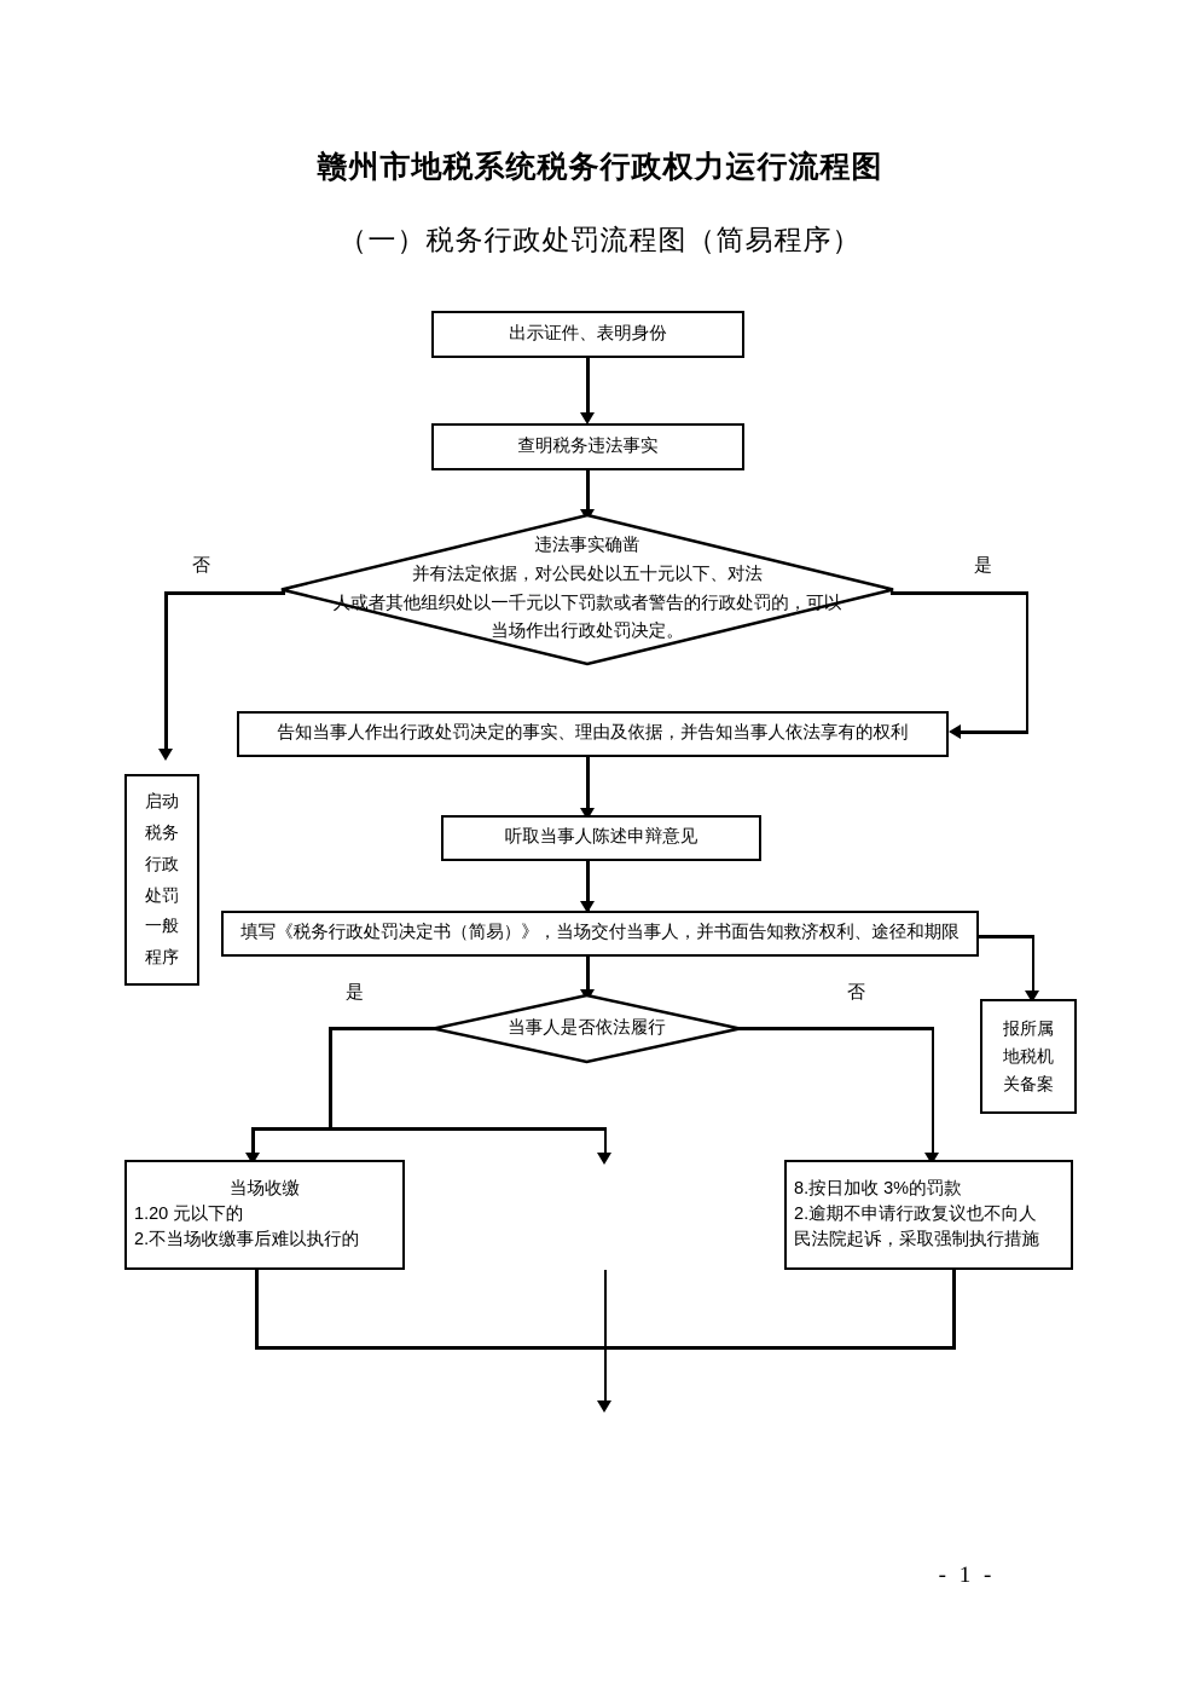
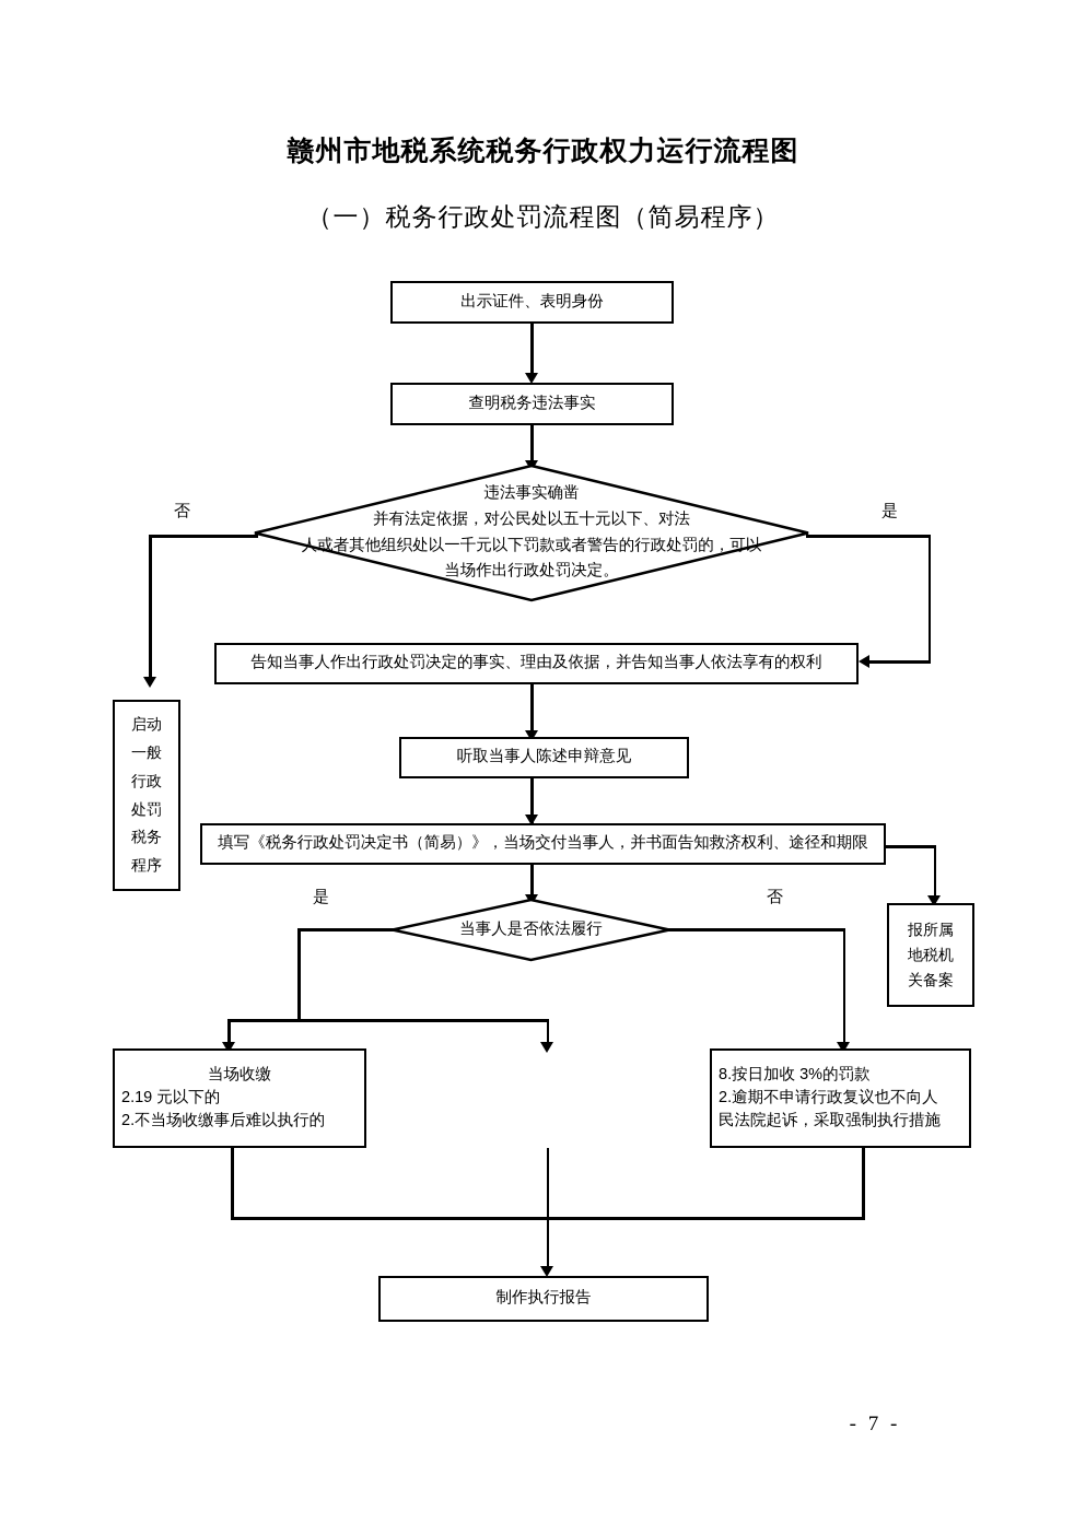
  赣州市地税系统税务行政权力运行流程图
  （一）税务行政处罚流程图（简易程序）
  出示证件、表明身份
  查明税务违法事实
  违法事实确凿
  并有法定依据，对公民处以五十元以下、对法
  人或者其他组织处以一千元以下罚款或者警告的行政处罚的，可以
  当场作出行政处罚决定。
  否
  是
  启动
- 税务
+ 一般
  行政
  处罚
- 一般
+ 税务
  程序
  告知当事人作出行政处罚决定的事实、理由及依据，并告知当事人依法享有的权利
  听取当事人陈述申辩意见
  填写《税务行政处罚决定书（简易）》，当场交付当事人，并书面告知救济权利、途径和期限
  当事人是否依法履行
  是
  否
  报所属
  地税机
  关备案
  当场收缴
- 1.20 元以下的
+ 2.19 元以下的
  2.不当场收缴事后难以执行的
  8.按日加收 3%的罚款
  2.逾期不申请行政复议也不向人
  民法院起诉，采取强制执行措施
+ 制作执行报告
- - 1 -
+ - 7 -
